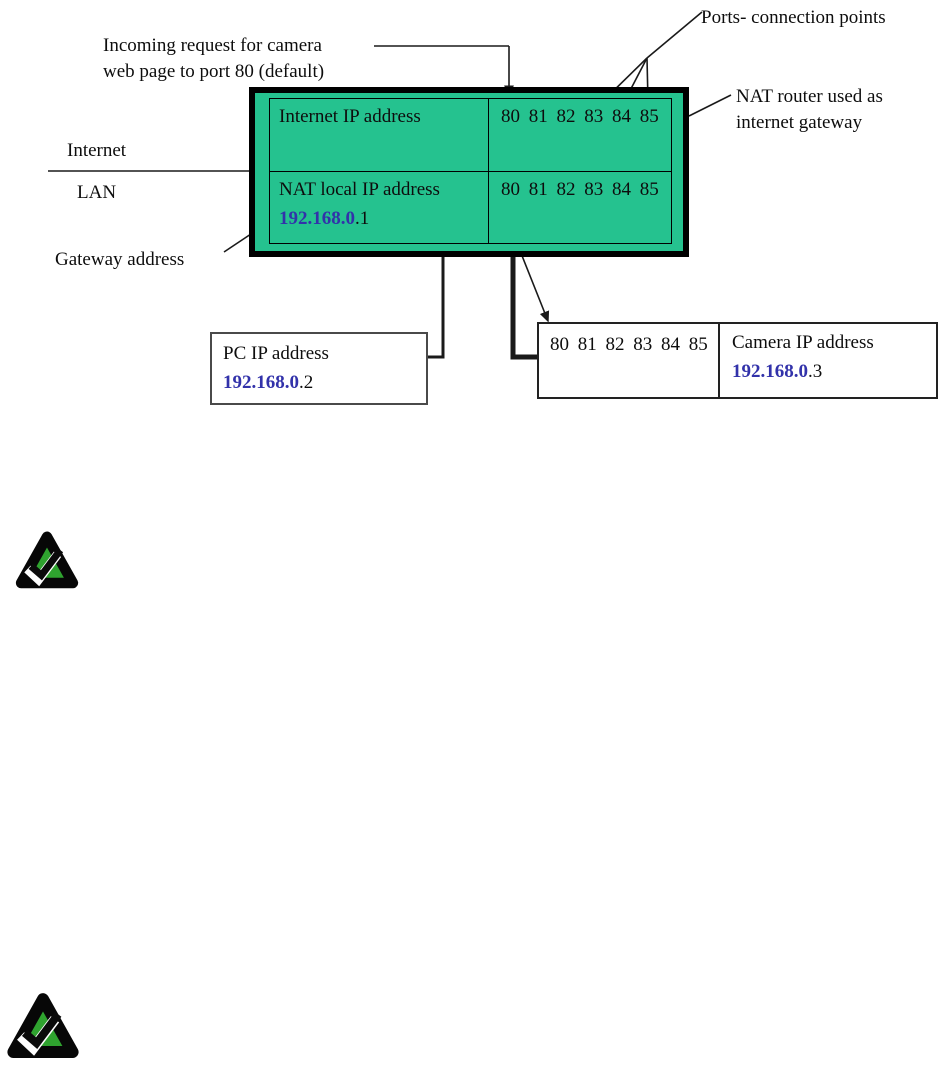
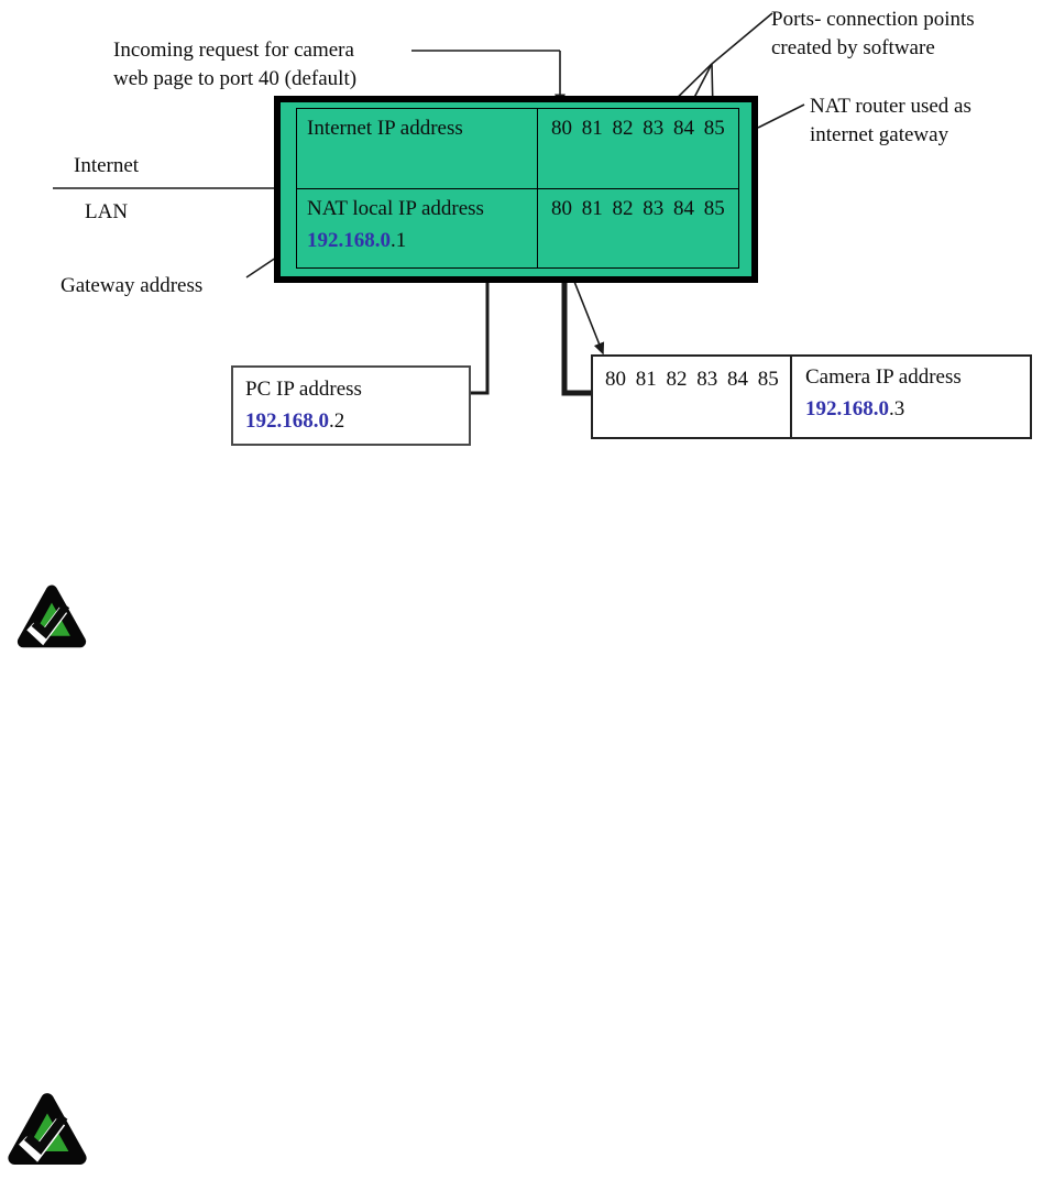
  Incoming request for camera
- web page to port 80 (default)
+ web page to port 40 (default)
  Ports- connection points
+ created by software
  NAT router used as
  internet gateway
  Internet
  LAN
  Gateway address
  Internet IP address
  80 81 82 83 84 85
  NAT local IP address
  192.168.0.1
  80 81 82 83 84 85
  PC IP address
  192.168.0.2
  80 81 82 83 84 85
  Camera IP address
  192.168.0.3
